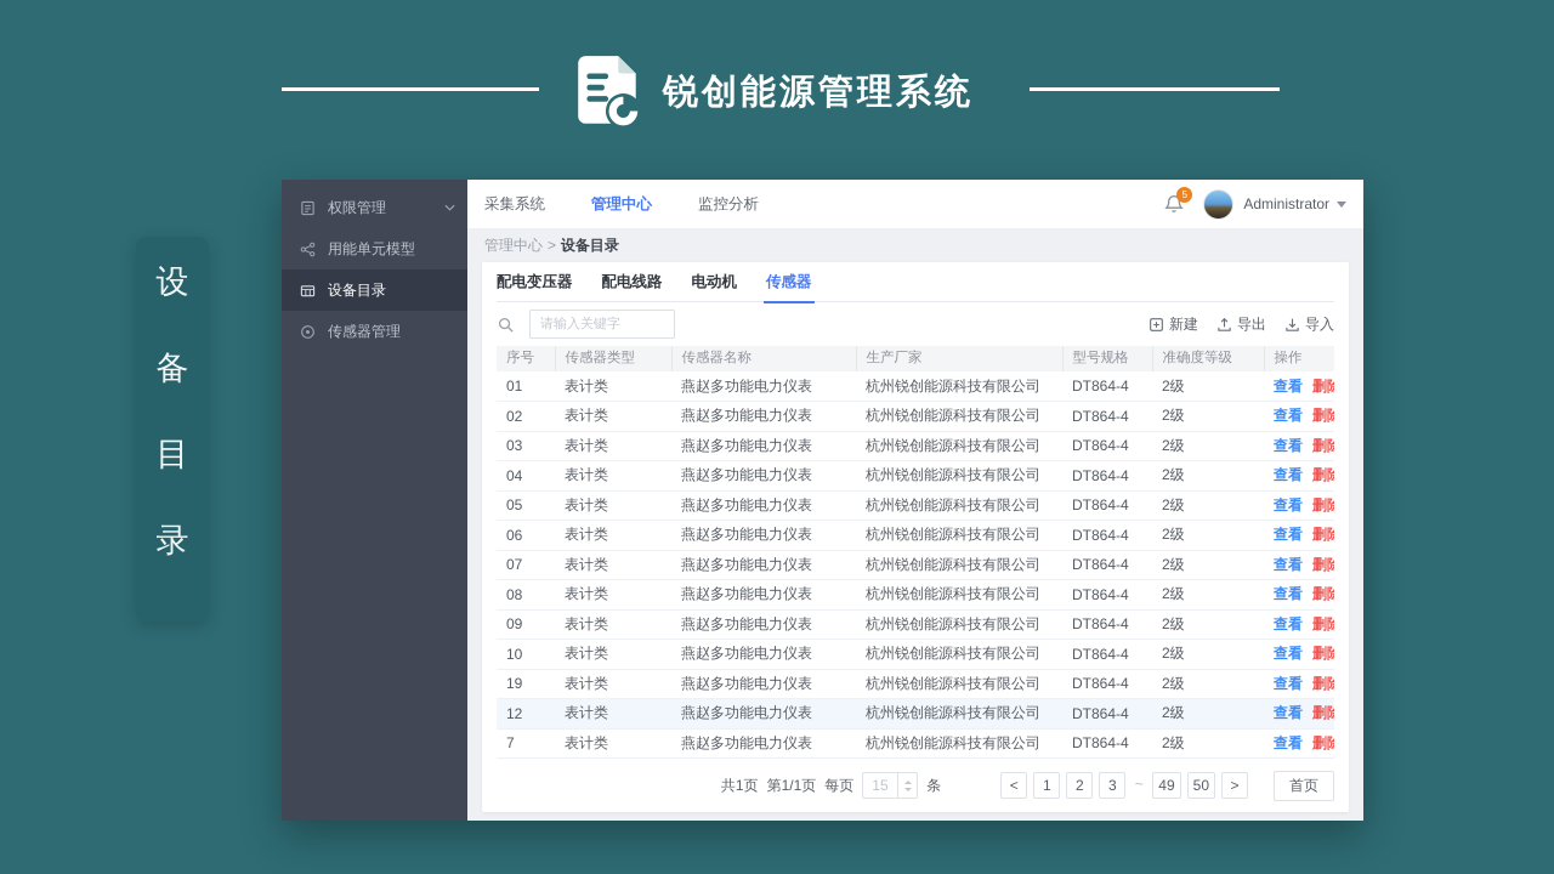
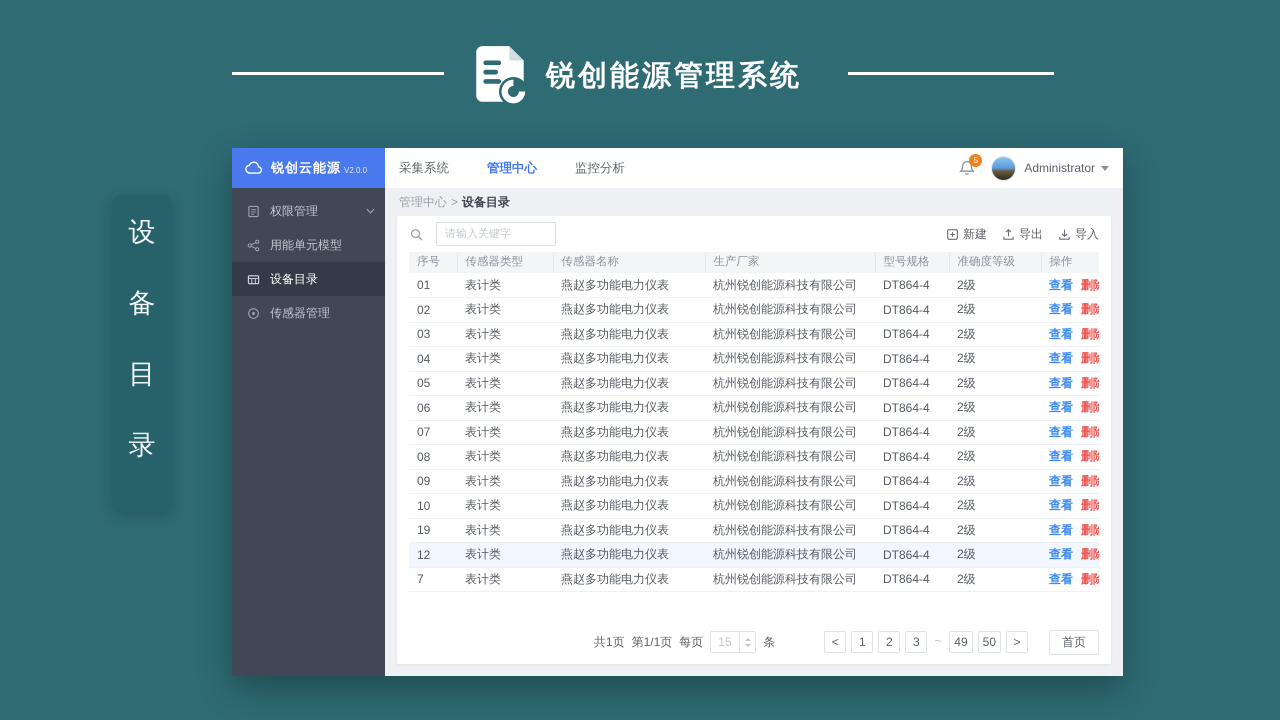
  锐创能源管理系统
  设
  备
  目
  录
+ 锐创云能源
+ V2.0.0
  权限管理
  用能单元模型
  设备目录
  传感器管理
  采集系统
  管理中心
  监控分析
  5
  Administrator
  管理中心
  >
  设备目录
- 配电变压器
- 配电线路
- 电动机
- 传感器
  请输入关键字
  新建
  导出
  导入
  序号	传感器类型	传感器名称	生产厂家	型号规格	准确度等级	操作
  01	表计类	燕赵多功能电力仪表	杭州锐创能源科技有限公司	DT864-4	2级	查看 删
  02	表计类	燕赵多功能电力仪表	杭州锐创能源科技有限公司	DT864-4	2级	查看 删
  03	表计类	燕赵多功能电力仪表	杭州锐创能源科技有限公司	DT864-4	2级	查看 删
  04	表计类	燕赵多功能电力仪表	杭州锐创能源科技有限公司	DT864-4	2级	查看 删
  05	表计类	燕赵多功能电力仪表	杭州锐创能源科技有限公司	DT864-4	2级	查看 删
  06	表计类	燕赵多功能电力仪表	杭州锐创能源科技有限公司	DT864-4	2级	查看 删
  07	表计类	燕赵多功能电力仪表	杭州锐创能源科技有限公司	DT864-4	2级	查看 删
  08	表计类	燕赵多功能电力仪表	杭州锐创能源科技有限公司	DT864-4	2级	查看 删
  09	表计类	燕赵多功能电力仪表	杭州锐创能源科技有限公司	DT864-4	2级	查看 删
  10	表计类	燕赵多功能电力仪表	杭州锐创能源科技有限公司	DT864-4	2级	查看 删
  19	表计类	燕赵多功能电力仪表	杭州锐创能源科技有限公司	DT864-4	2级	查看 删
  12	表计类	燕赵多功能电力仪表	杭州锐创能源科技有限公司	DT864-4	2级	查看 删
  7	表计类	燕赵多功能电力仪表	杭州锐创能源科技有限公司	DT864-4	2级	查看 删
  共1页
  第1/1页
  每页
  15
  条
  <
  1
  2
  3
  ~
  49
  50
  >
  首页
